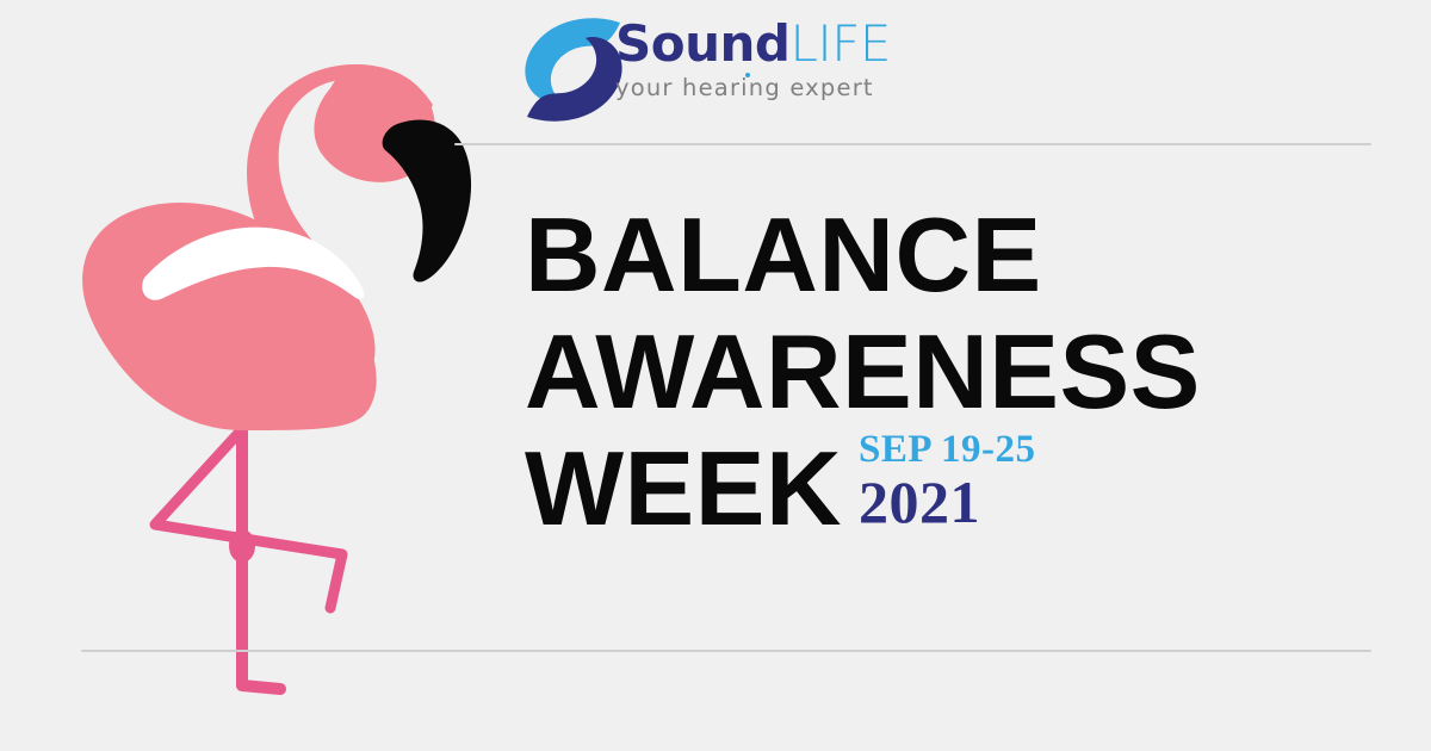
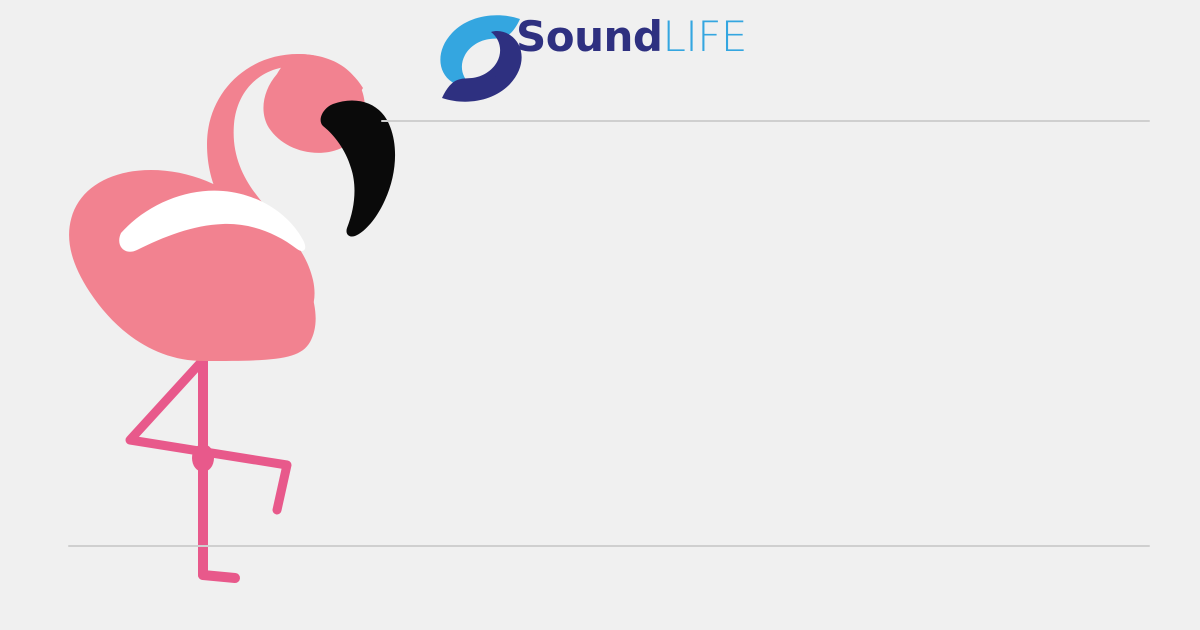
  SoundLIFE
- your hearing expert
- BALANCE
- AWARENESS
- WEEK
- SEP 19-25
- 2021
